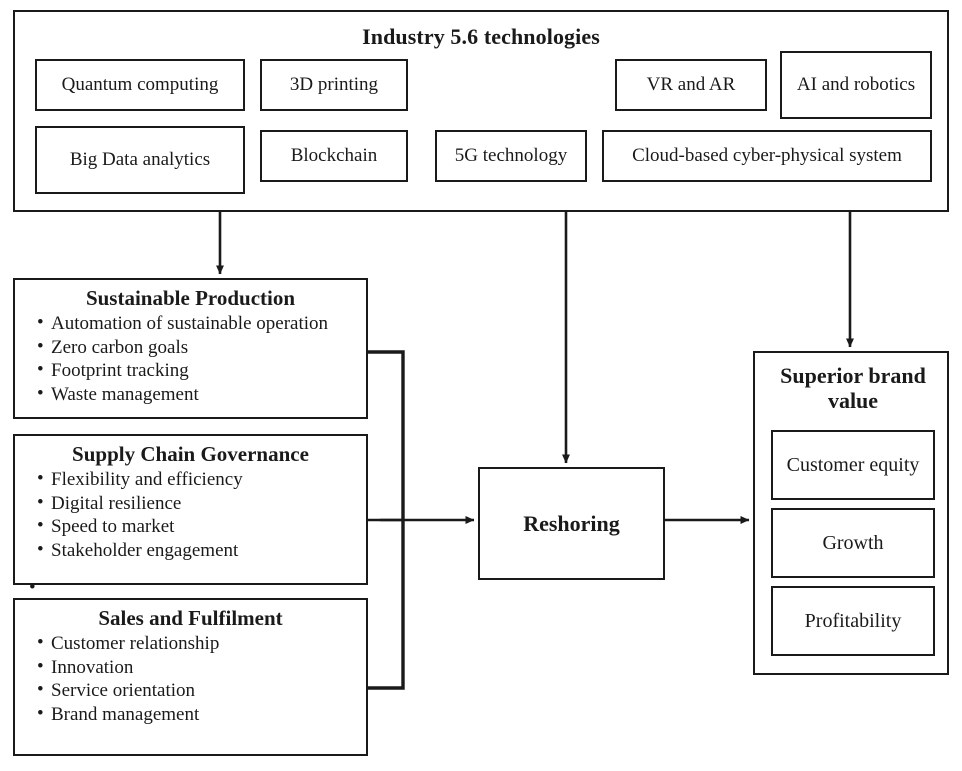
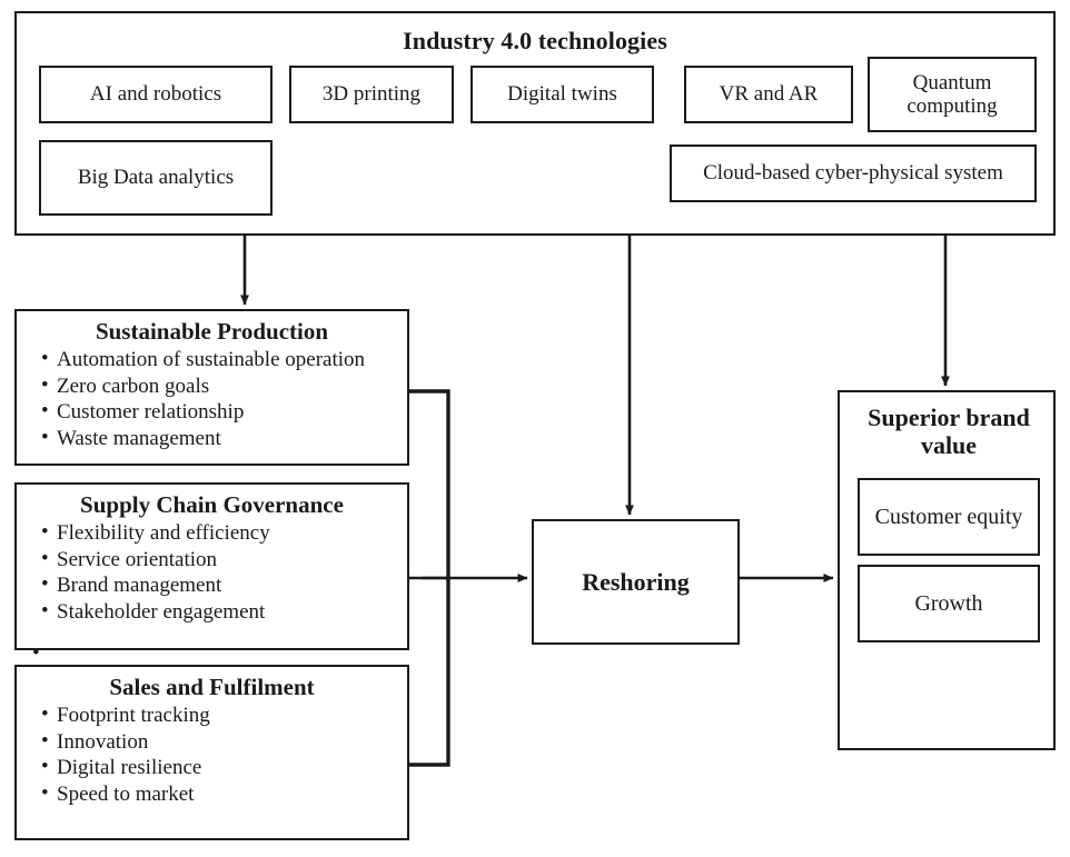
- Industry 5.6 technologies
+ Industry 4.0 technologies
- Quantum computing
+ AI and robotics
  3D printing
+ Digital twins
  VR and AR
- AI and robotics
+ Quantum computing
  Big Data analytics
- Blockchain
- 5G technology
  Cloud-based cyber-physical system
  Sustainable Production
  Automation of sustainable operation
  Zero carbon goals
- Footprint tracking
+ Customer relationship
  Waste management
  Supply Chain Governance
  Flexibility and efficiency
- Digital resilience
+ Service orientation
- Speed to market
+ Brand management
  Stakeholder engagement
  •
  Sales and Fulfilment
- Customer relationship
+ Footprint tracking
  Innovation
- Service orientation
+ Digital resilience
- Brand management
+ Speed to market
  Reshoring
  Superior brand value
  Customer equity
  Growth
- Profitability
